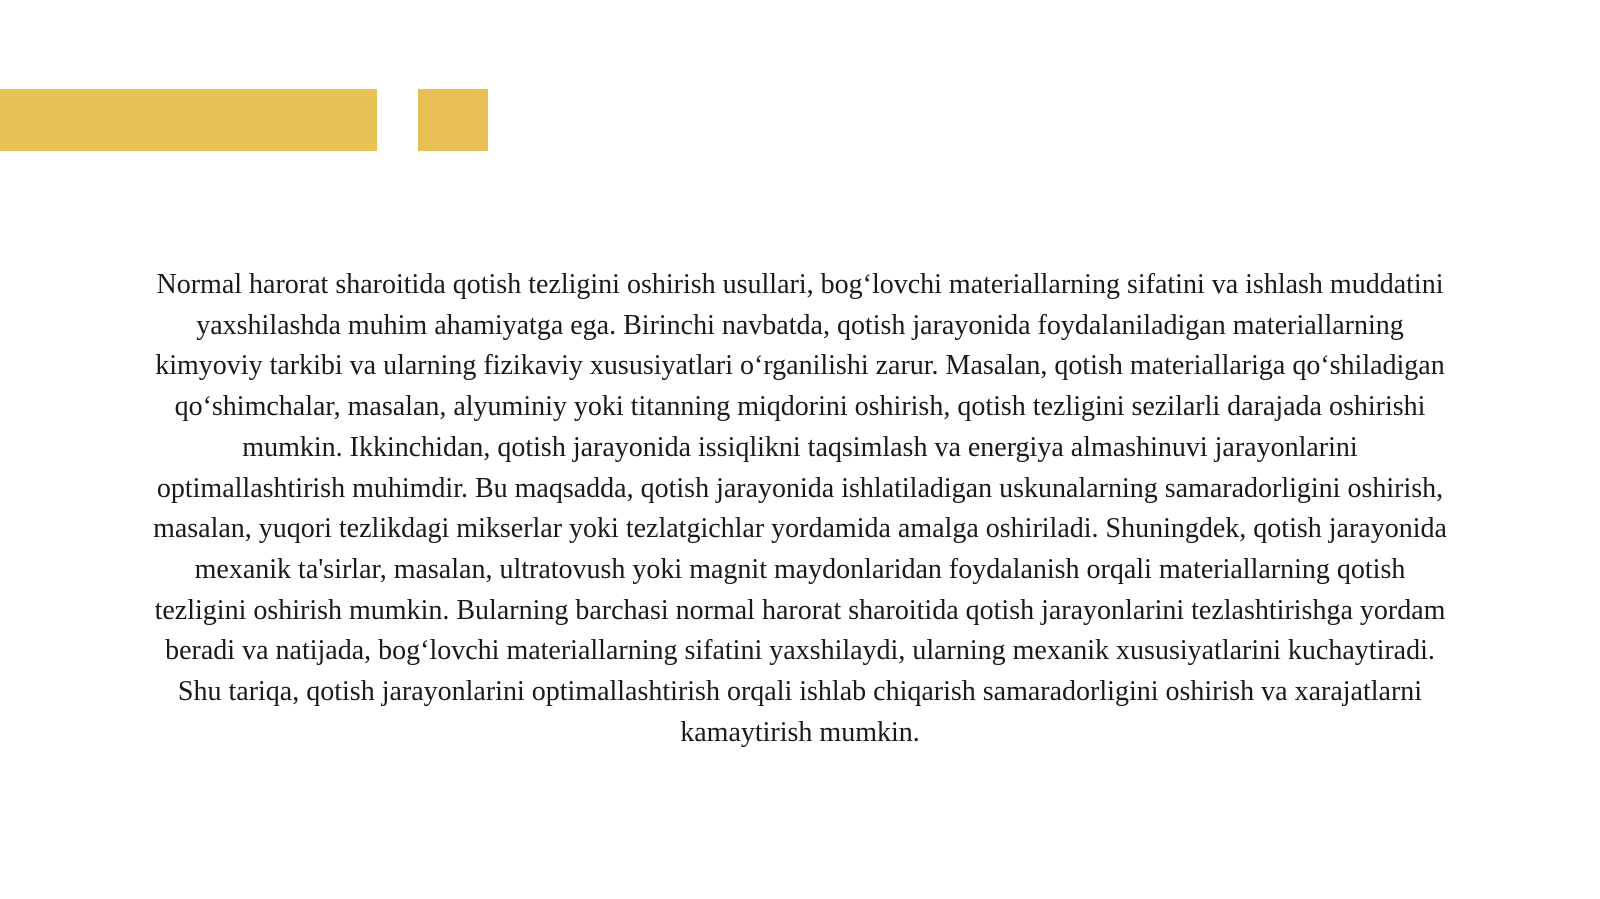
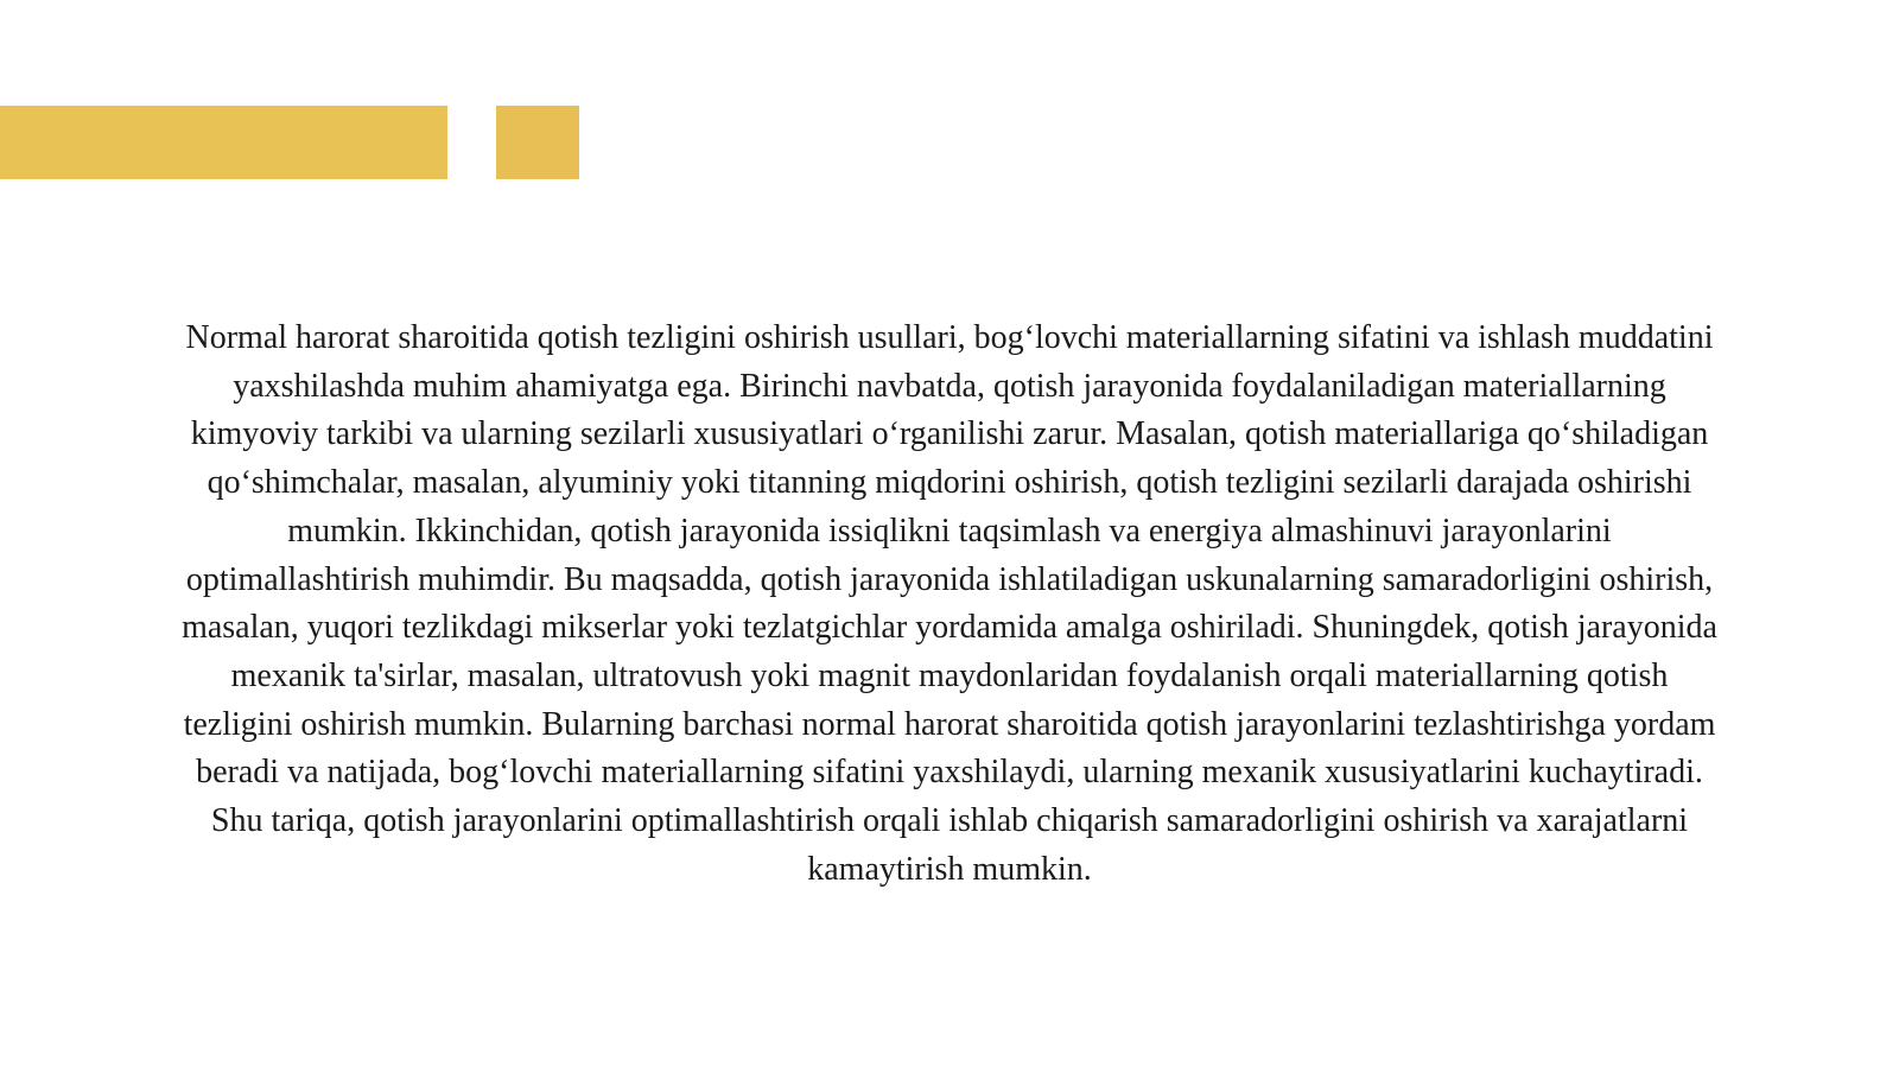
- Normal harorat sharoitida qotish tezligini oshirish usullari, bog‘lovchi materiallarning sifatini va ishlash muddatini yaxshilashda muhim ahamiyatga ega. Birinchi navbatda, qotish jarayonida foydalaniladigan materiallarning kimyoviy tarkibi va ularning fizikaviy xususiyatlari o‘rganilishi zarur. Masalan, qotish materiallariga qo‘shiladigan qo‘shimchalar, masalan, alyuminiy yoki titanning miqdorini oshirish, qotish tezligini sezilarli darajada oshirishi mumkin. Ikkinchidan, qotish jarayonida issiqlikni taqsimlash va energiya almashinuvi jarayonlarini optimallashtirish muhimdir. Bu maqsadda, qotish jarayonida ishlatiladigan uskunalarning samaradorligini oshirish, masalan, yuqori tezlikdagi mikserlar yoki tezlatgichlar yordamida amalga oshiriladi. Shuningdek, qotish jarayonida mexanik ta'sirlar, masalan, ultratovush yoki magnit maydonlaridan foydalanish orqali materiallarning qotish tezligini oshirish mumkin. Bularning barchasi normal harorat sharoitida qotish jarayonlarini tezlashtirishga yordam beradi va natijada, bog‘lovchi materiallarning sifatini yaxshilaydi, ularning mexanik xususiyatlarini kuchaytiradi. Shu tariqa, qotish jarayonlarini optimallashtirish orqali ishlab chiqarish samaradorligini oshirish va xarajatlarni kamaytirish mumkin.
+ Normal harorat sharoitida qotish tezligini oshirish usullari, bog‘lovchi materiallarning sifatini va ishlash muddatini yaxshilashda muhim ahamiyatga ega. Birinchi navbatda, qotish jarayonida foydalaniladigan materiallarning kimyoviy tarkibi va ularning sezilarli xususiyatlari o‘rganilishi zarur. Masalan, qotish materiallariga qo‘shiladigan qo‘shimchalar, masalan, alyuminiy yoki titanning miqdorini oshirish, qotish tezligini sezilarli darajada oshirishi mumkin. Ikkinchidan, qotish jarayonida issiqlikni taqsimlash va energiya almashinuvi jarayonlarini optimallashtirish muhimdir. Bu maqsadda, qotish jarayonida ishlatiladigan uskunalarning samaradorligini oshirish, masalan, yuqori tezlikdagi mikserlar yoki tezlatgichlar yordamida amalga oshiriladi. Shuningdek, qotish jarayonida mexanik ta'sirlar, masalan, ultratovush yoki magnit maydonlaridan foydalanish orqali materiallarning qotish tezligini oshirish mumkin. Bularning barchasi normal harorat sharoitida qotish jarayonlarini tezlashtirishga yordam beradi va natijada, bog‘lovchi materiallarning sifatini yaxshilaydi, ularning mexanik xususiyatlarini kuchaytiradi. Shu tariqa, qotish jarayonlarini optimallashtirish orqali ishlab chiqarish samaradorligini oshirish va xarajatlarni kamaytirish mumkin.
